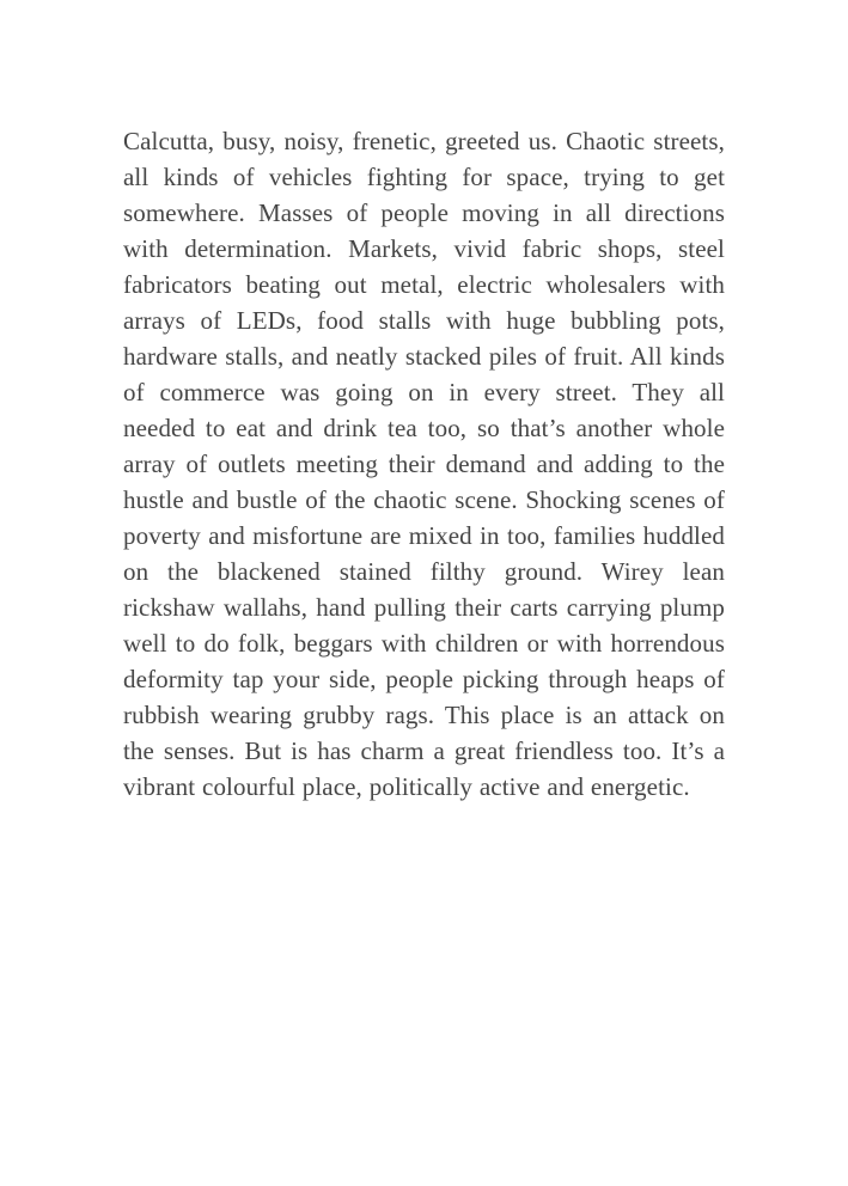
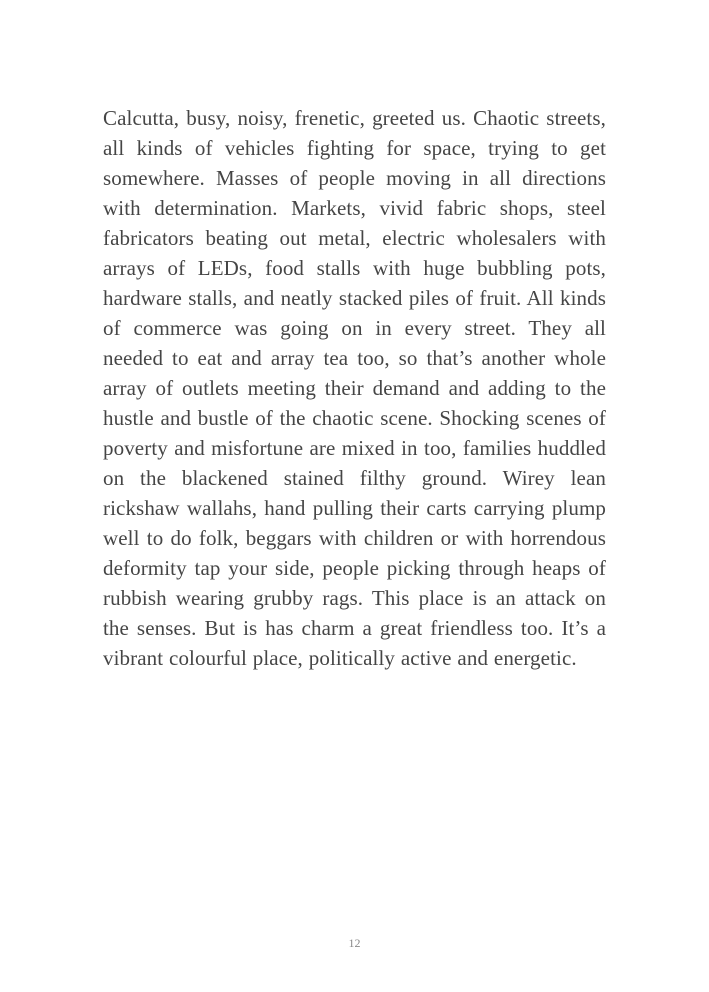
- Calcutta, busy, noisy, frenetic, greeted us. Chaotic streets, all kinds of vehicles fighting for space, trying to get somewhere. Masses of people moving in all directions with determination. Markets, vivid fabric shops, steel fabricators beating out metal, electric wholesalers with arrays of LEDs, food stalls with huge bubbling pots, hardware stalls, and neatly stacked piles of fruit. All kinds of commerce was going on in every street. They all needed to eat and drink tea too, so that’s another whole array of outlets meeting their demand and adding to the hustle and bustle of the chaotic scene. Shocking scenes of poverty and misfortune are mixed in too, families huddled on the blackened stained filthy ground. Wirey lean rickshaw wallahs, hand pulling their carts carrying plump well to do folk, beggars with children or with horrendous deformity tap your side, people picking through heaps of rubbish wearing grubby rags. This place is an attack on the senses. But is has charm a great friendless too. It’s a vibrant colourful place, politically active and energetic.
+ Calcutta, busy, noisy, frenetic, greeted us. Chaotic streets, all kinds of vehicles fighting for space, trying to get somewhere. Masses of people moving in all directions with determination. Markets, vivid fabric shops, steel fabricators beating out metal, electric wholesalers with arrays of LEDs, food stalls with huge bubbling pots, hardware stalls, and neatly stacked piles of fruit. All kinds of commerce was going on in every street. They all needed to eat and array tea too, so that’s another whole array of outlets meeting their demand and adding to the hustle and bustle of the chaotic scene. Shocking scenes of poverty and misfortune are mixed in too, families huddled on the blackened stained filthy ground. Wirey lean rickshaw wallahs, hand pulling their carts carrying plump well to do folk, beggars with children or with horrendous deformity tap your side, people picking through heaps of rubbish wearing grubby rags. This place is an attack on the senses. But is has charm a great friendless too. It’s a vibrant colourful place, politically active and energetic.
+ 12
